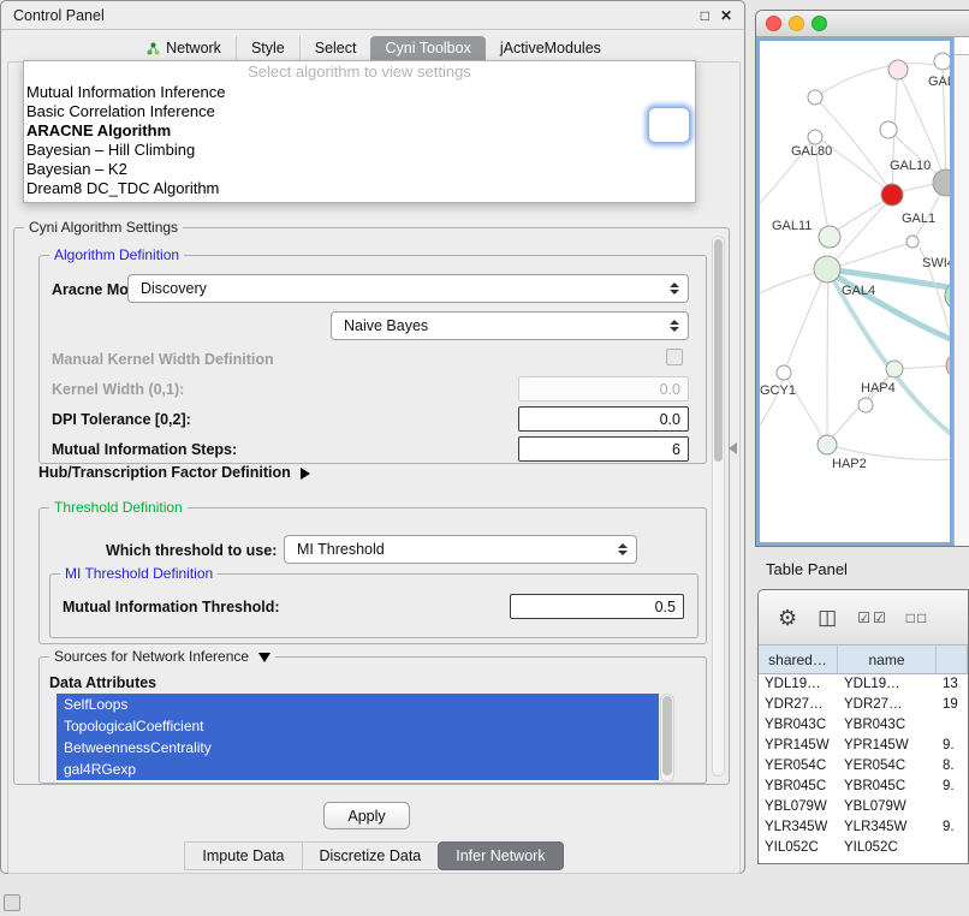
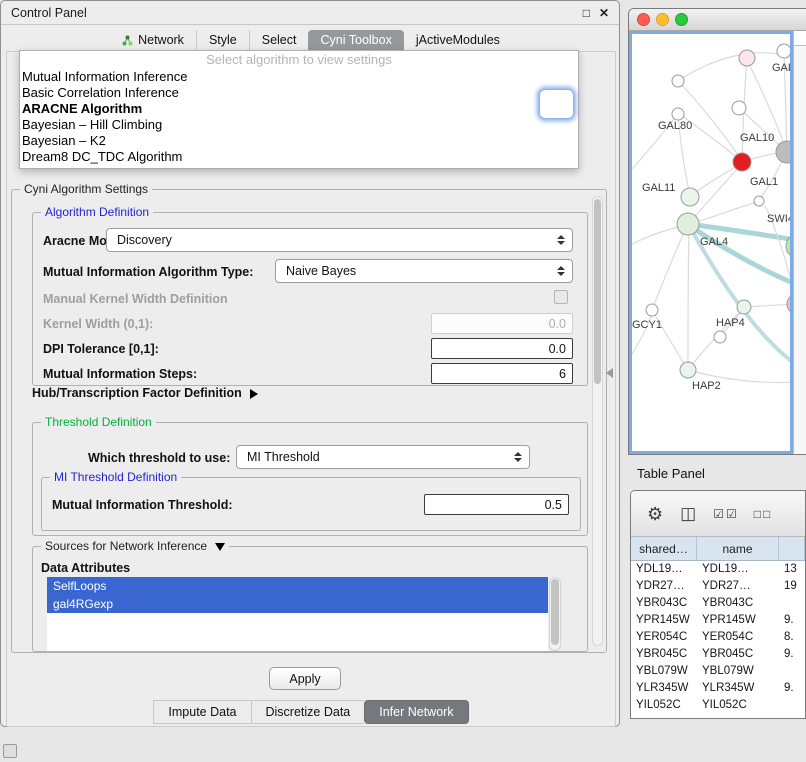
  Control Panel
  □
  ✕
  Network
  Style
  Select
  Cyni Toolbox
  jActiveModules
  Cyni Algorithm Settings
  Algorithm Definition
  Aracne Mo
  Discovery
+ Mutual Information Algorithm Type:
  Naive Bayes
  Manual Kernel Width Definition
  Kernel Width (0,1):
  0.0
- DPI Tolerance [0,2]:
+ DPI Tolerance [0,1]:
  0.0
  Mutual Information Steps:
  6
  Hub/Transcription Factor Definition
  Threshold Definition
  Which threshold to use:
  MI Threshold
  MI Threshold Definition
  Mutual Information Threshold:
  0.5
  Sources for Network Inference
  Data Attributes
  SelfLoops
- TopologicalCoefficient
- BetweennessCentrality
  gal4RGexp
  Apply
  Impute Data
  Discretize Data
  Infer Network
  Select algorithm to view settings
  Mutual Information Inference
  Basic Correlation Inference
  ARACNE Algorithm
  Bayesian – Hill Climbing
  Bayesian – K2
  Dream8 DC_TDC Algorithm
  GAL80
  GAL10
  GAL11
  GAL1
  SWI
  GAL4
  GCY1
  HAP4
  HAP2
  Table Panel
  ⚙
  ◫
  ☑☑
  □□
  shared…
  name
  YDL19…
  YDL19…
  13
  YDR27…
  YDR27…
  19
  YBR043C
  YBR043C
  YPR145W
  YPR145W
  9.
  YER054C
  YER054C
  8.
  YBR045C
  YBR045C
  9.
  YBL079W
  YBL079W
  YLR345W
  YLR345W
  9.
  YIL052C
  YIL052C
